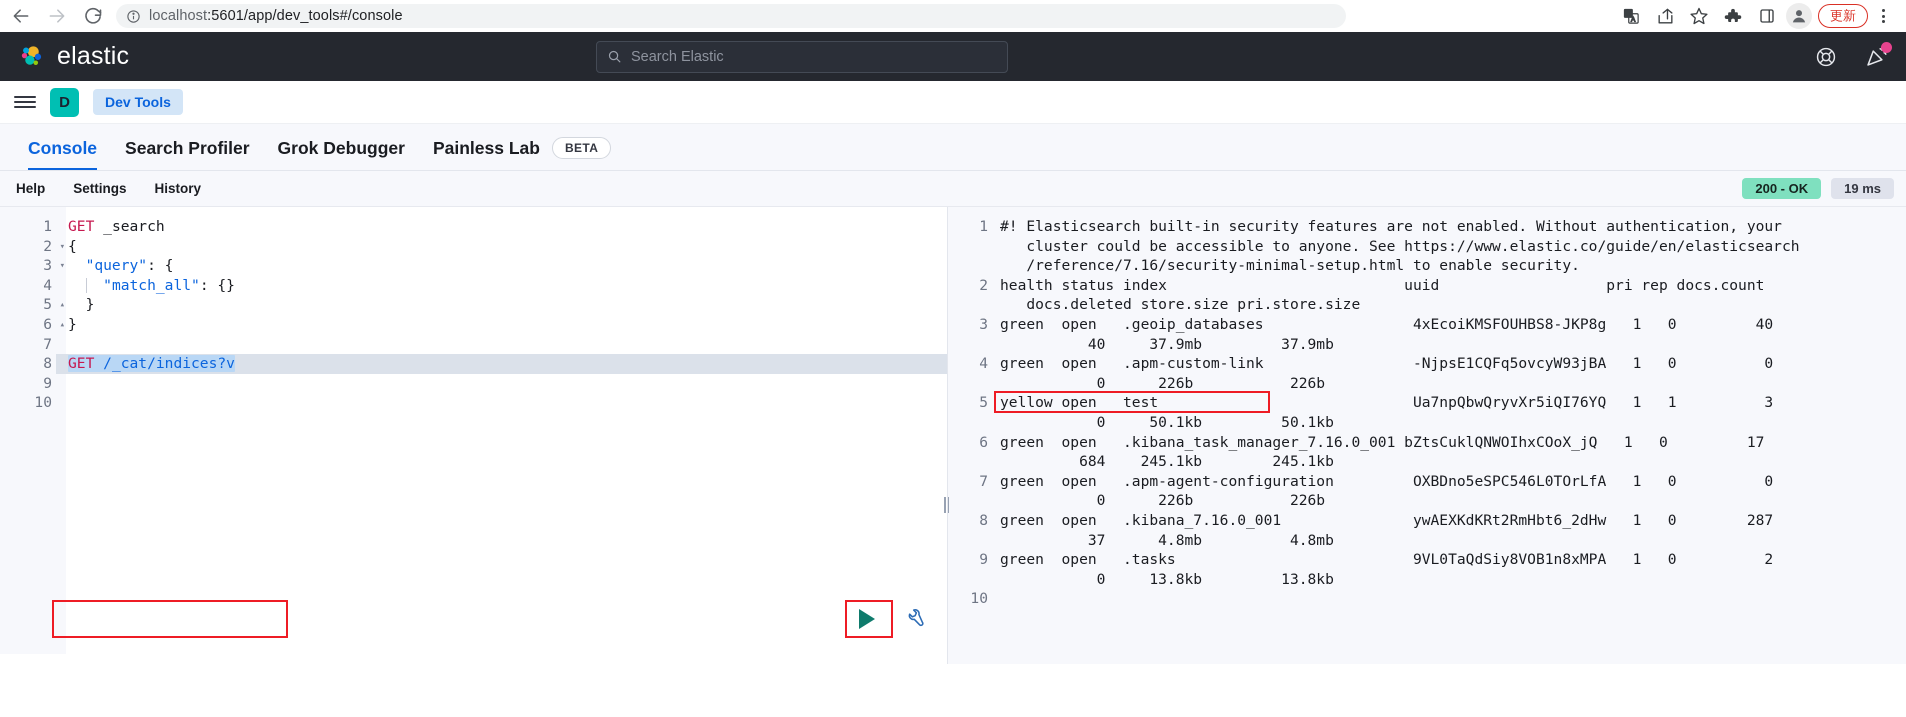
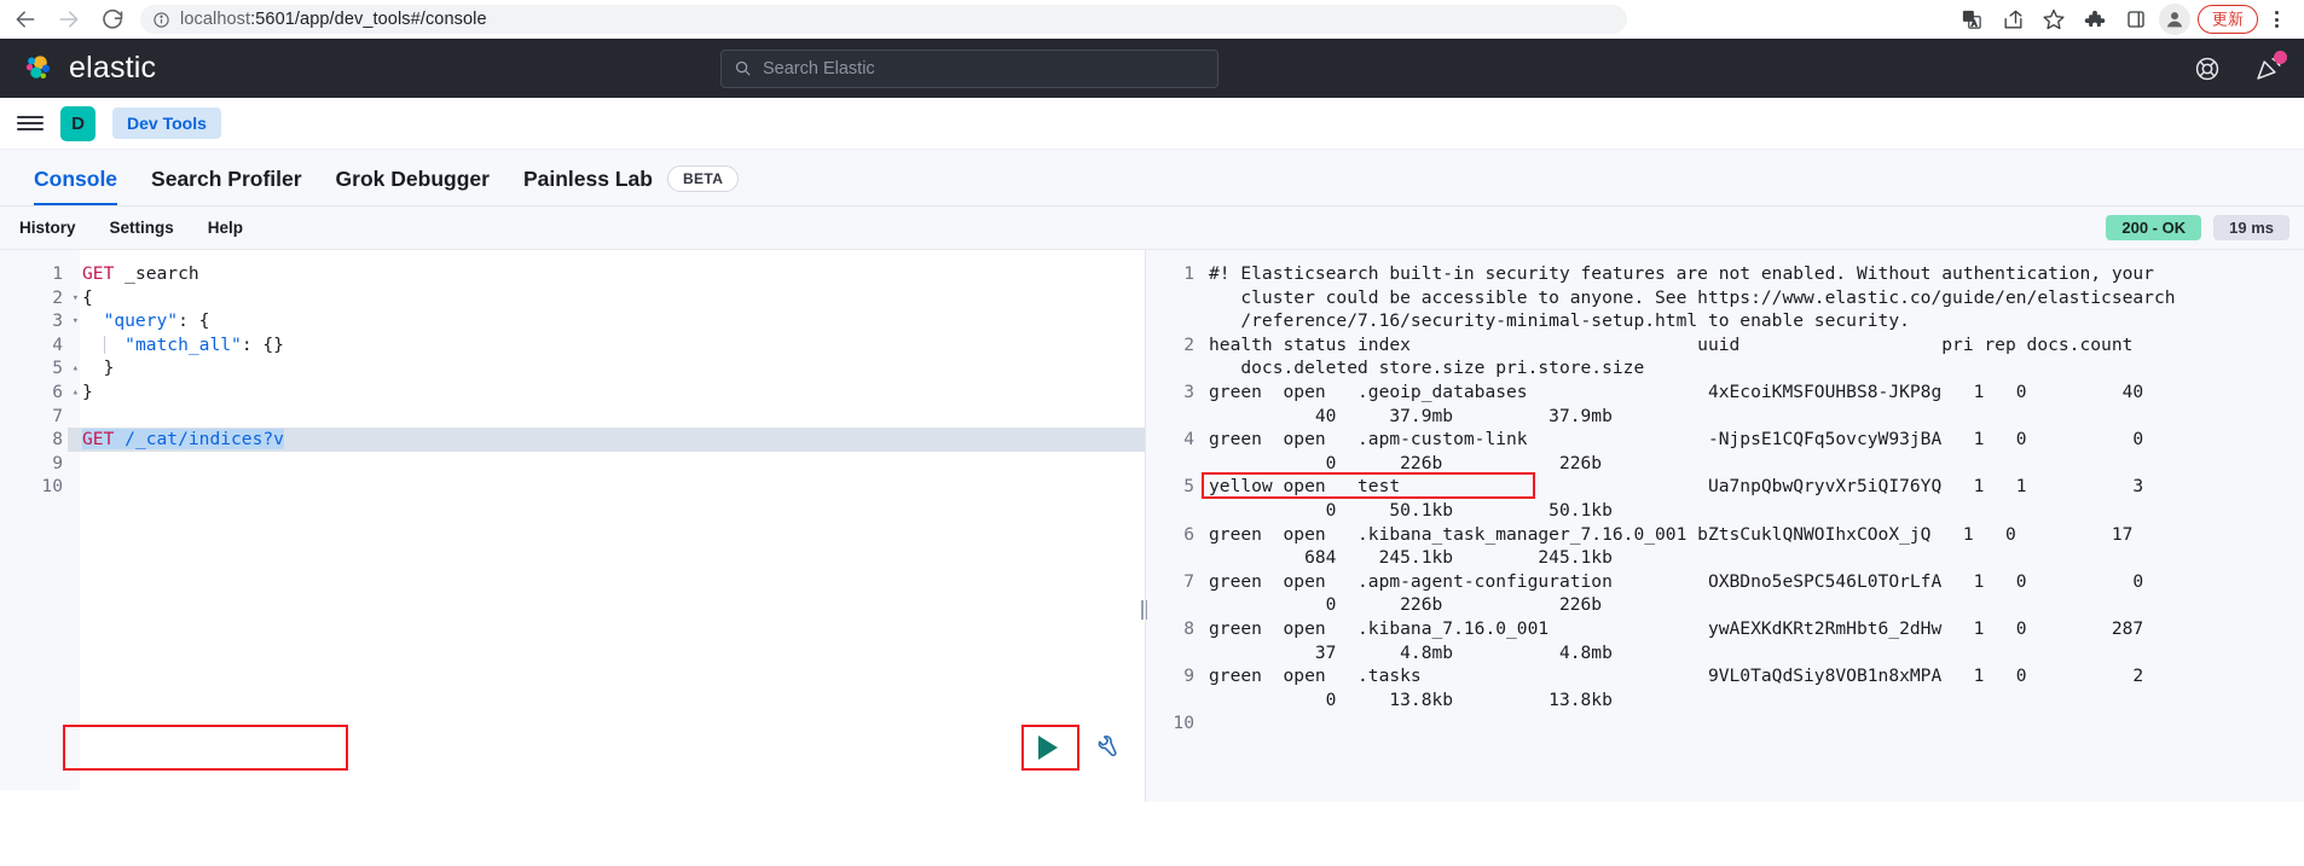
  localhost:5601/app/dev_tools#/console
  更新
  elastic
  Search Elastic
  D
  Dev Tools
  Console
  Search Profiler
  Grok Debugger
  Painless Lab
  BETA
- Help
+ History
  Settings
- History
+ Help
  200 - OK
  19 ms
  1
  2
  ▾
  3
  ▾
  4
  5
  ▴
  6
  ▴
  7
  8
  9
  10
  GET _search
  {
  "query": {
  "match_all": {}
  }
  }
  GET /_cat/indices?v
  1
  2
  3
  4
  5
  6
  7
  8
  9
  10
  #! Elasticsearch built-in security features are not enabled. Without authentication, your
  cluster could be accessible to anyone. See https://www.elastic.co/guide/en/elasticsearch
  /reference/7.16/security-minimal-setup.html to enable security.
  health status index uuid pri rep docs.count
  docs.deleted store.size pri.store.size
  green open .geoip_databases 4xEcoiKMSFOUHBS8-JKP8g 1 0 40
  40 37.9mb 37.9mb
  green open .apm-custom-link -NjpsE1CQFq5ovcyW93jBA 1 0 0
  0 226b 226b
  yellow open test Ua7npQbwQryvXr5iQI76YQ 1 1 3
  0 50.1kb 50.1kb
  green open .kibana_task_manager_7.16.0_001 bZtsCuklQNWOIhxCOoX_jQ 1 0 17
  684 245.1kb 245.1kb
  green open .apm-agent-configuration OXBDno5eSPC546L0TOrLfA 1 0 0
  0 226b 226b
  green open .kibana_7.16.0_001 ywAEXKdKRt2RmHbt6_2dHw 1 0 287
  37 4.8mb 4.8mb
  green open .tasks 9VL0TaQdSiy8VOB1n8xMPA 1 0 2
  0 13.8kb 13.8kb
